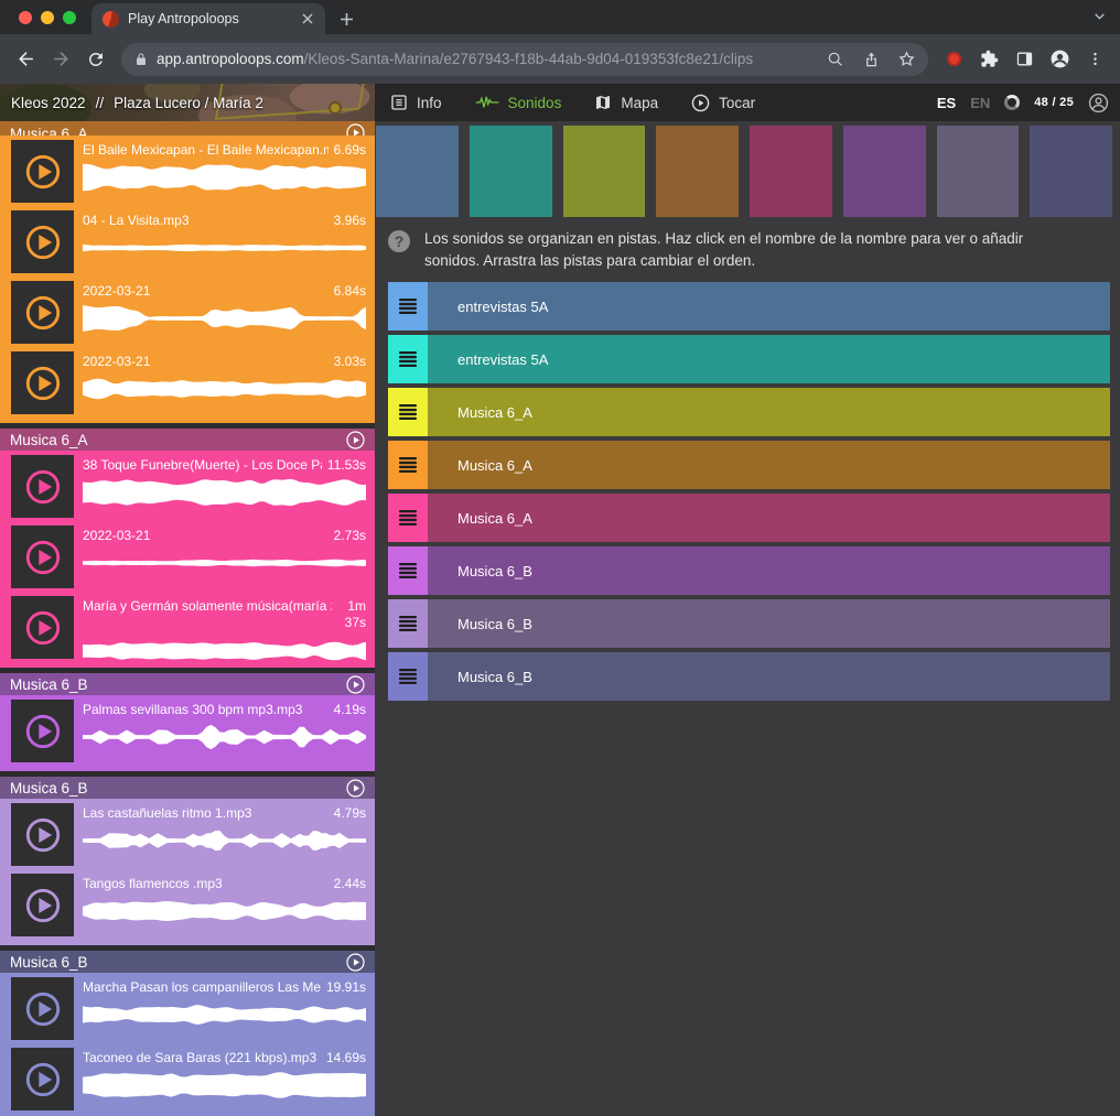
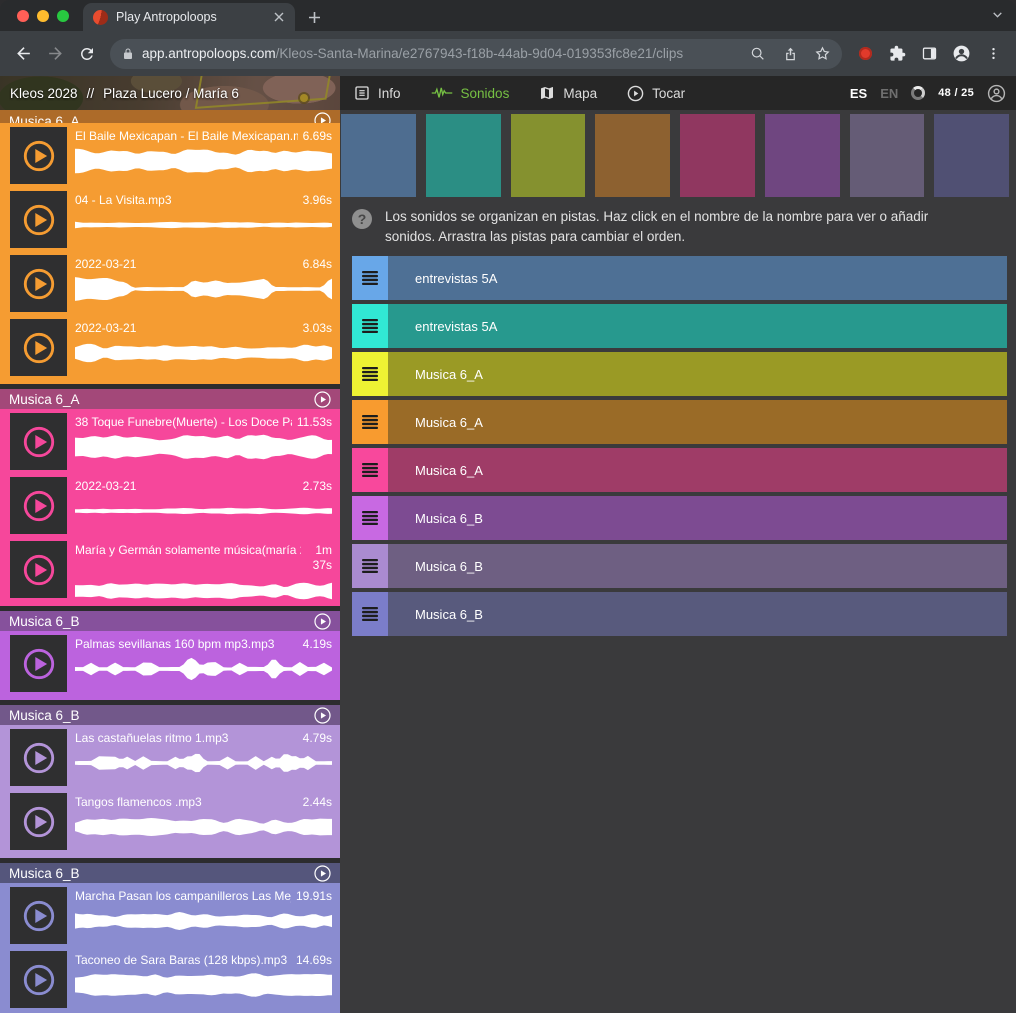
  Play Antropoloops
  app.antropoloops.com/Kleos-Santa-Marina/e2767943-f18b-44ab-9d04-019353fc8e21/clips
- Kleos 2022
+ Kleos 2028
  //
- Plaza Lucero / María 2
+ Plaza Lucero / María 6
  Info
  Sonidos
  Mapa
  Tocar
  ES
  EN
  48 / 25
  Musica 6_A
  El Baile Mexicapan - El Baile Mexicapan.
  6.69s
  04 - La Visita.mp3
  3.96s
  2022-03-21
  6.84s
  2022-03-21
  3.03s
  Musica 6_A
  38 Toque Funebre(Muerte) - Los Doce P
  11.53s
  2022-03-21
  2.73s
  María y Germán solamente música(maría
  1m 37s
  Musica 6_B
- Palmas sevillanas 300 bpm mp3.mp3
+ Palmas sevillanas 160 bpm mp3.mp3
  4.19s
  Musica 6_B
  Las castañuelas ritmo 1.mp3
  4.79s
  Tangos flamencos .mp3
  2.44s
  Musica 6_B
  Marcha Pasan los campanilleros Las Me
  19.91s
- Taconeo de Sara Baras (221 kbps).mp3
+ Taconeo de Sara Baras (128 kbps).mp3
  14.69s
  ?
  Los sonidos se organizan en pistas. Haz click en el nombre de la nombre para ver o añadir sonidos. Arrastra las pistas para cambiar el orden.
  entrevistas 5A
  entrevistas 5A
  Musica 6_A
  Musica 6_A
  Musica 6_A
  Musica 6_B
  Musica 6_B
  Musica 6_B
